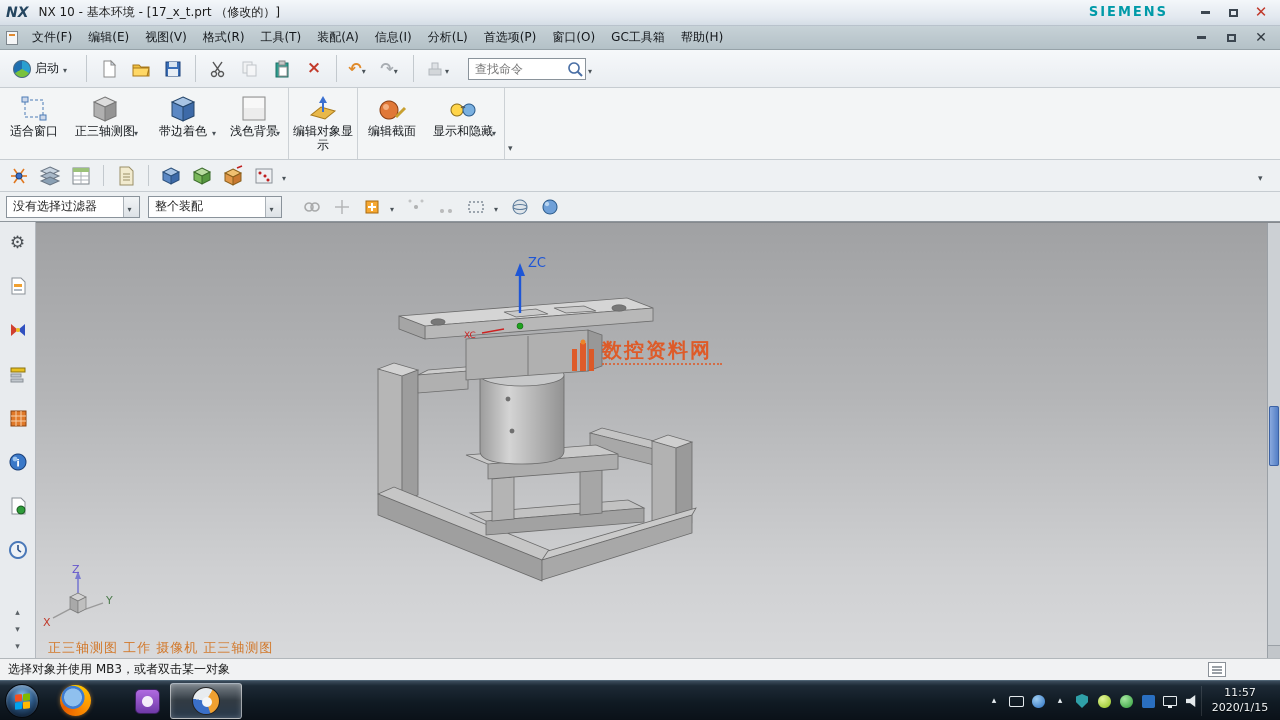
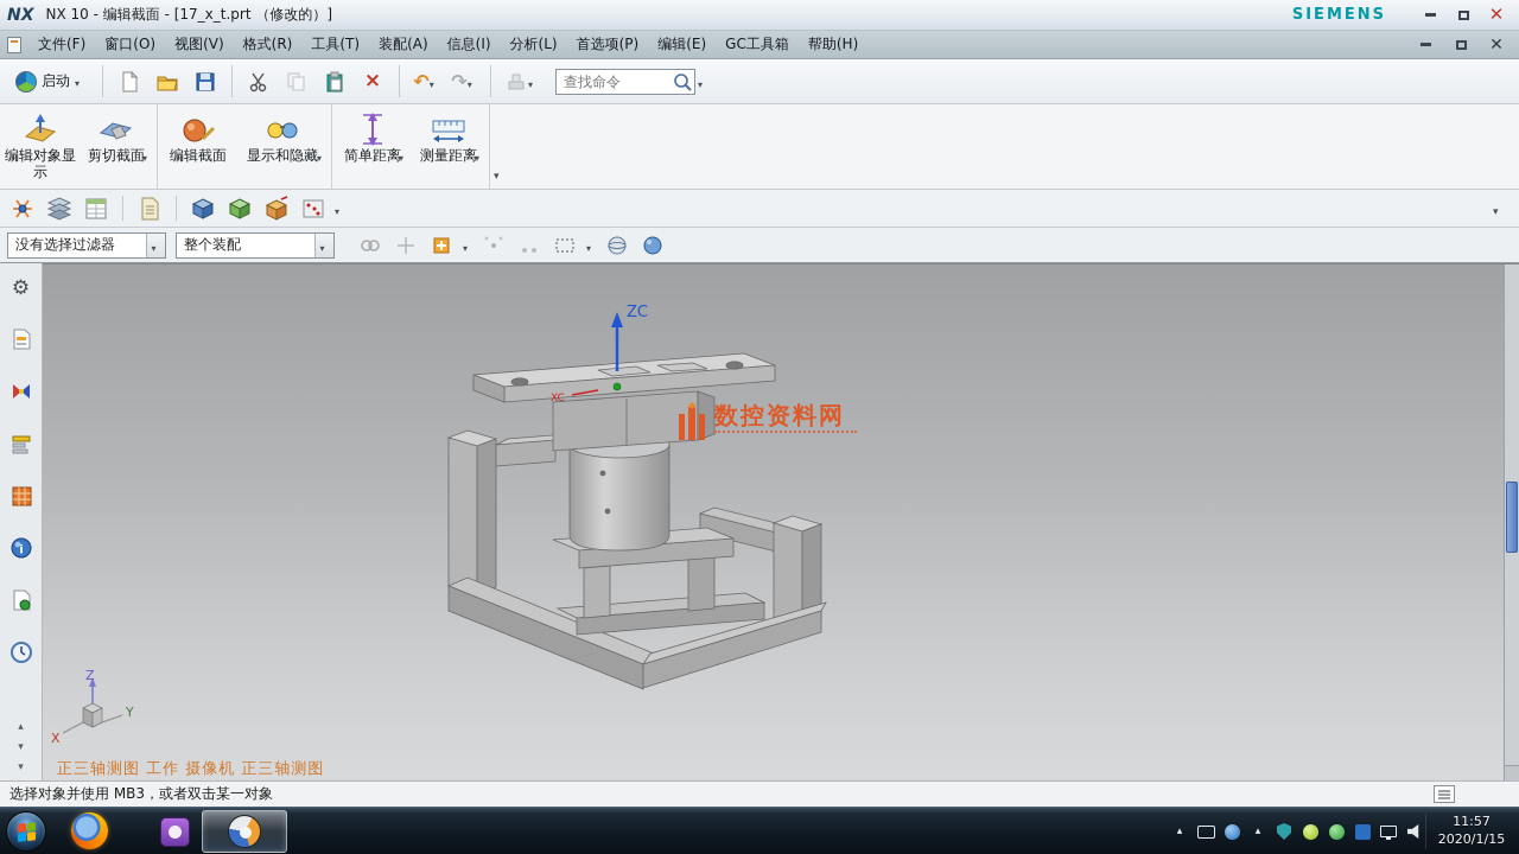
  NX
- NX 10 - 基本环境 - [17_x_t.prt （修改的）]
+ NX 10 - 编辑截面 - [17_x_t.prt （修改的）]
  SIEMENS
  ✕
  文件(F)
- 编辑(E)
+ 窗口(O)
  视图(V)
  格式(R)
  工具(T)
  装配(A)
  信息(I)
  分析(L)
  首选项(P)
- 窗口(O)
+ 编辑(E)
  GC工具箱
  帮助(H)
  ✕
  启动
  ×
  ↶
  ↷
  查找命令
- 适合窗口
- 正三轴测图
- 带边着色
- 浅色背景
  编辑对象显示
+ 剪切截面
  编辑截面
  显示和隐藏
+ 简单距离
+ 测量距离
  没有选择过滤器
  整个装配
  i
  ▴
  ▾
  ▾
  ZC
  XC
  Z
  X
  Y
  数控资料网
  正三轴测图 工作 摄像机 正三轴测图
  选择对象并使用 MB3，或者双击某一对象
  11:57
  2020/1/15
